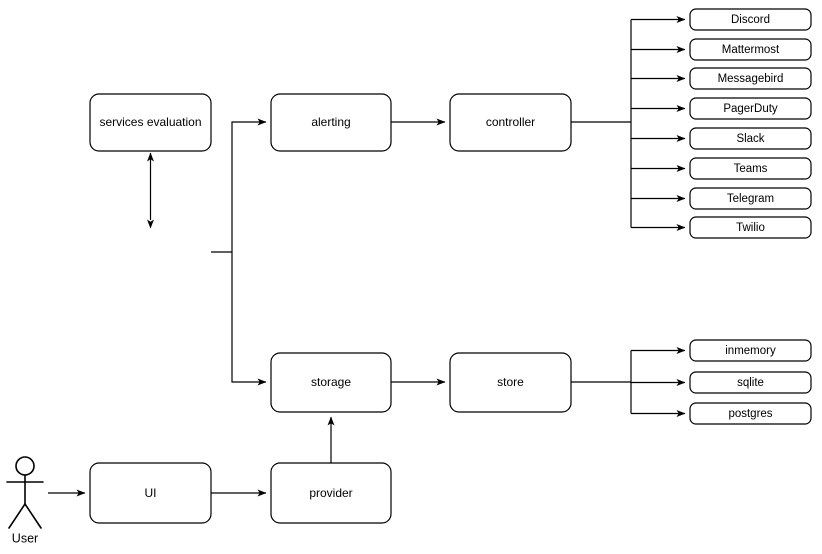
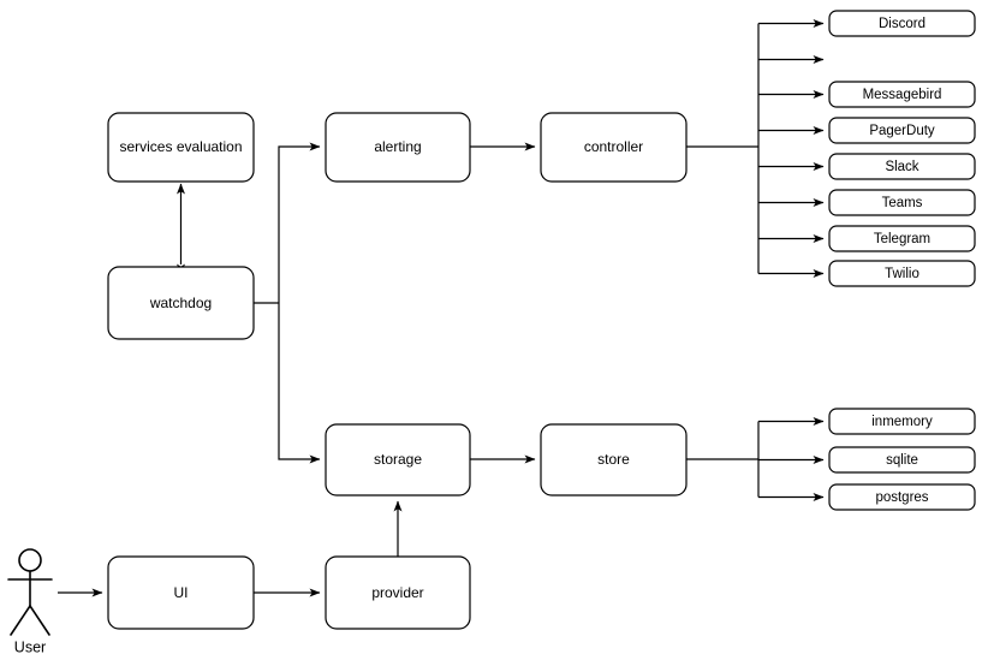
  User
  services evaluation
+ watchdog
  alerting
  controller
  storage
  store
  UI
  provider
  Discord
- Mattermost
  Messagebird
  PagerDuty
  Slack
  Teams
  Telegram
  Twilio
  inmemory
  sqlite
  postgres
